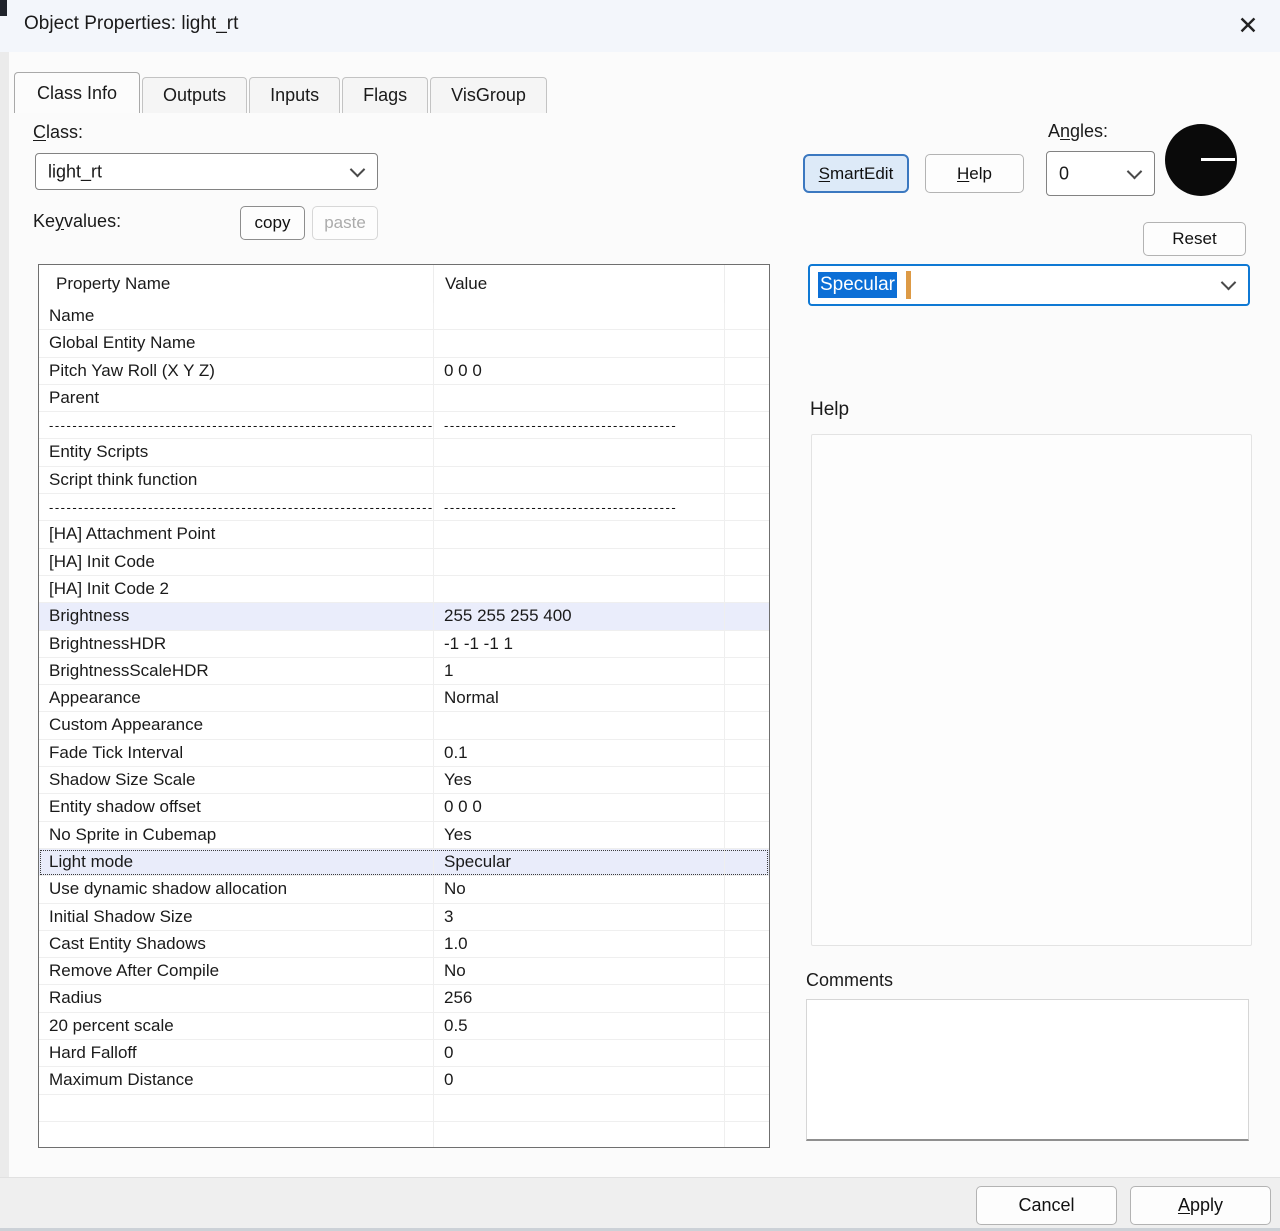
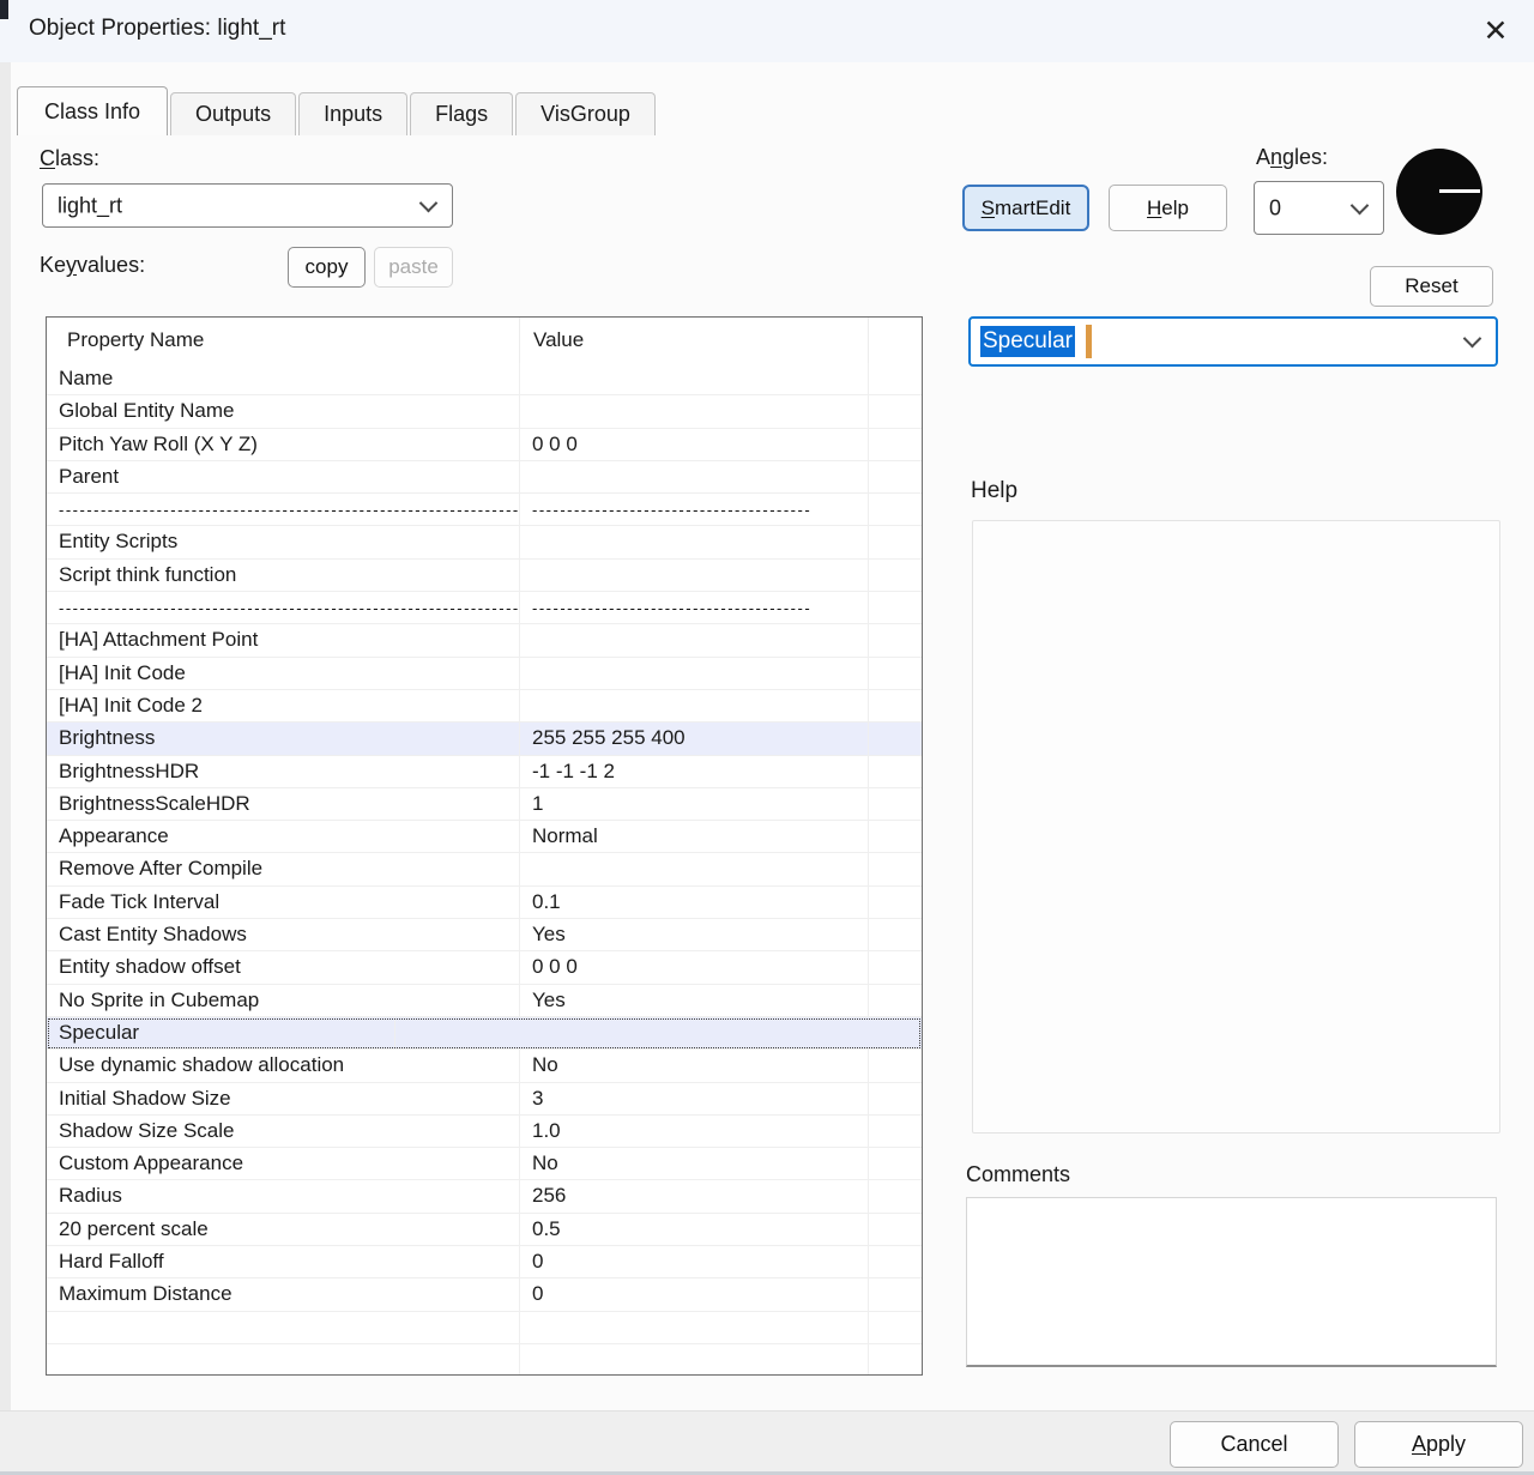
  Object Properties: light_rt
  ✕
  Class Info
  Outputs
  Inputs
  Flags
  VisGroup
  Class:
  light_rt
  Keyvalues:
  copy
  paste
  SmartEdit
  Help
  Angles:
  0
  Reset
  Specular
  Help
  Comments
  Property Name
  Value
  Name
  Global Entity Name
  Pitch Yaw Roll (X Y Z)
  0 0 0
  Parent
  ------------------------------------------------------------------
  ----------------------------------------
  Entity Scripts
  Script think function
  ------------------------------------------------------------------
  ----------------------------------------
  [HA] Attachment Point
  [HA] Init Code
  [HA] Init Code 2
  Brightness
  255 255 255 400
  BrightnessHDR
- -1 -1 -1 1
+ -1 -1 -1 2
  BrightnessScaleHDR
  1
  Appearance
  Normal
- Custom Appearance
+ Remove After Compile
  Fade Tick Interval
  0.1
- Shadow Size Scale
+ Cast Entity Shadows
  Yes
  Entity shadow offset
  0 0 0
  No Sprite in Cubemap
  Yes
- Light mode
  Specular
  Use dynamic shadow allocation
  No
  Initial Shadow Size
  3
- Cast Entity Shadows
+ Shadow Size Scale
  1.0
- Remove After Compile
+ Custom Appearance
  No
  Radius
  256
  20 percent scale
  0.5
  Hard Falloff
  0
  Maximum Distance
  0
  Cancel
  Apply
